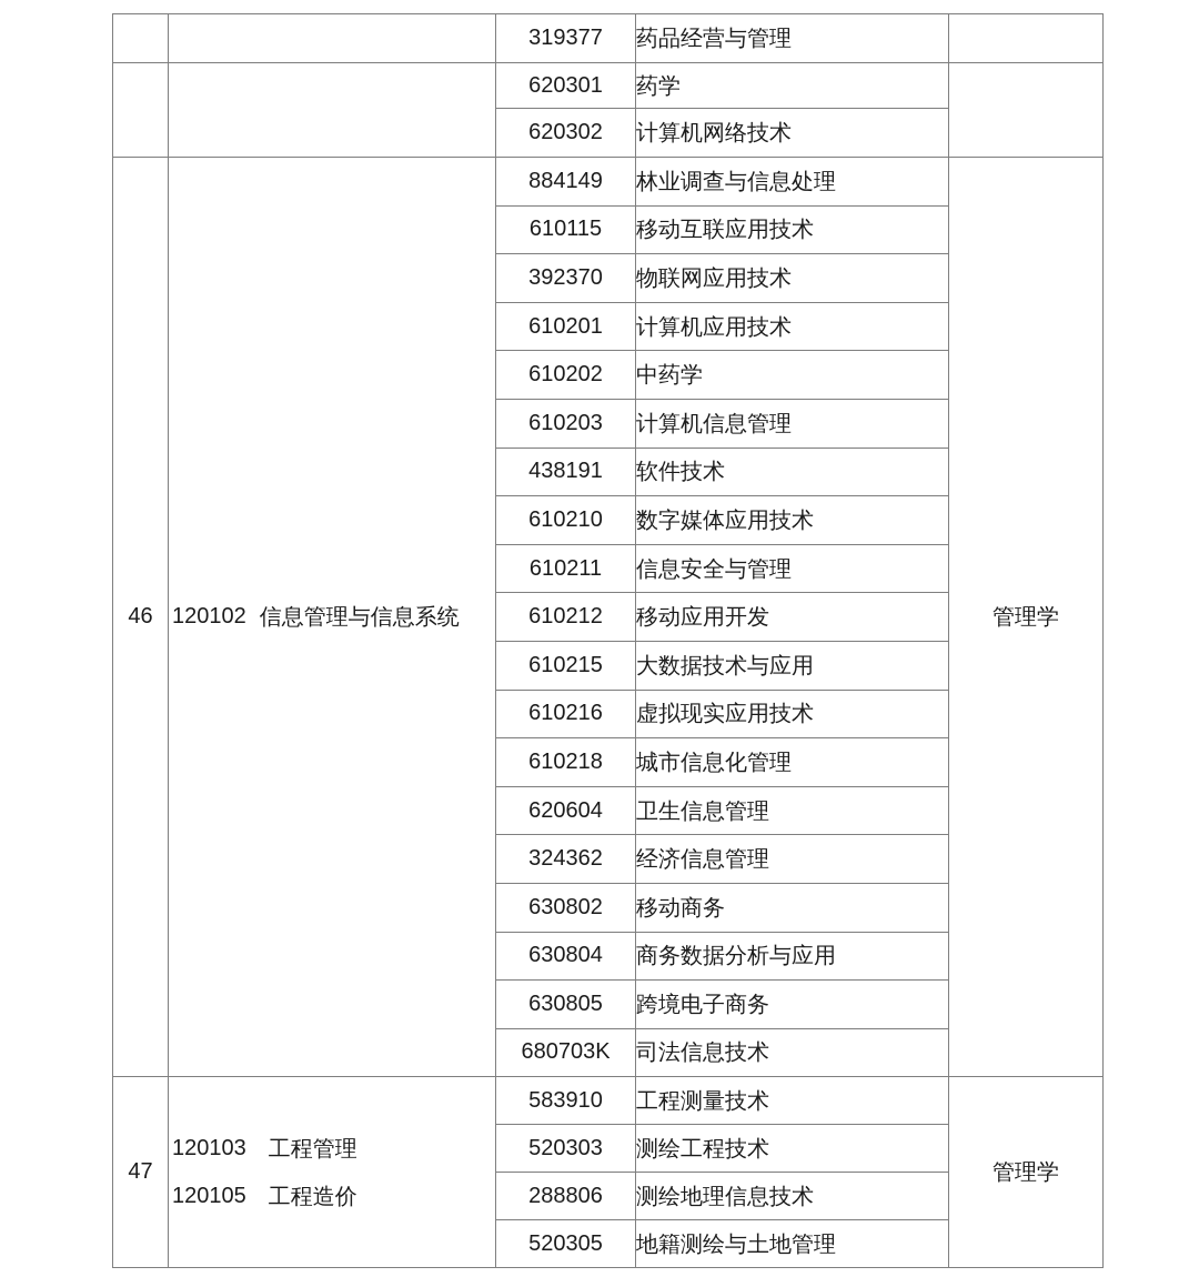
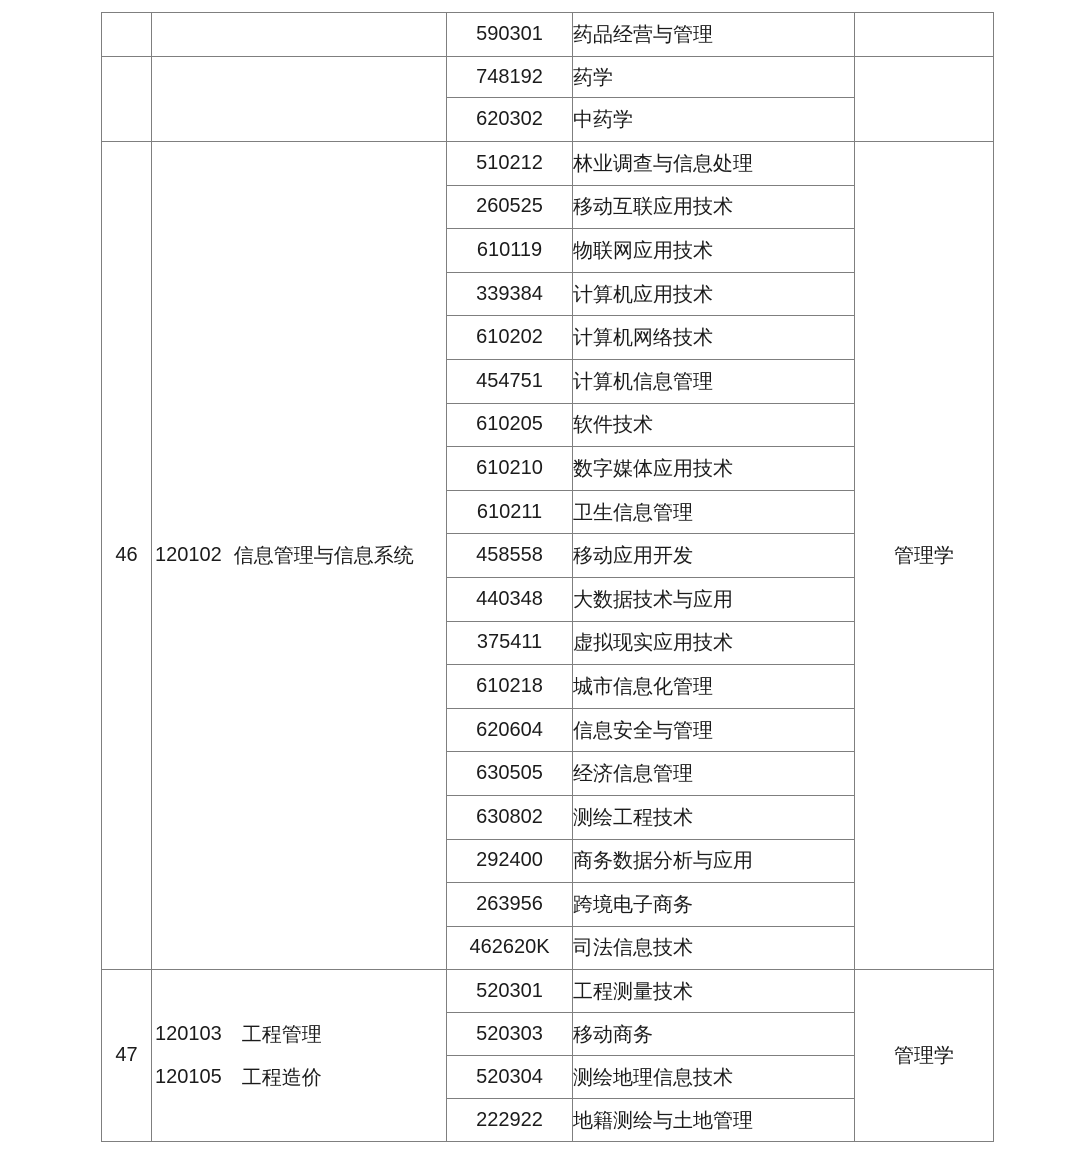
- 		319377	药品经营与管理
+ 		590301	药品经营与管理
- 		620301	药学
+ 		748192	药学
- 620302	计算机网络技术
+ 620302	中药学
- 46	120102 信息管理与信息系统	884149	林业调查与信息处理	管理学
+ 46	120102 信息管理与信息系统	510212	林业调查与信息处理	管理学
- 610115	移动互联应用技术
+ 260525	移动互联应用技术
- 392370	物联网应用技术
+ 610119	物联网应用技术
- 610201	计算机应用技术
+ 339384	计算机应用技术
- 610202	中药学
+ 610202	计算机网络技术
- 610203	计算机信息管理
+ 454751	计算机信息管理
- 438191	软件技术
+ 610205	软件技术
  610210	数字媒体应用技术
- 610211	信息安全与管理
+ 610211	卫生信息管理
- 610212	移动应用开发
+ 458558	移动应用开发
- 610215	大数据技术与应用
+ 440348	大数据技术与应用
- 610216	虚拟现实应用技术
+ 375411	虚拟现实应用技术
  610218	城市信息化管理
- 620604	卫生信息管理
+ 620604	信息安全与管理
- 324362	经济信息管理
+ 630505	经济信息管理
- 630802	移动商务
+ 630802	测绘工程技术
- 630804	商务数据分析与应用
+ 292400	商务数据分析与应用
- 630805	跨境电子商务
+ 263956	跨境电子商务
- 680703K	司法信息技术
+ 462620K	司法信息技术
- 47	120103 工程管理120105 工程造价	583910	工程测量技术	管理学
+ 47	120103 工程管理120105 工程造价	520301	工程测量技术	管理学
- 520303	测绘工程技术
+ 520303	移动商务
- 288806	测绘地理信息技术
+ 520304	测绘地理信息技术
- 520305	地籍测绘与土地管理
+ 222922	地籍测绘与土地管理
